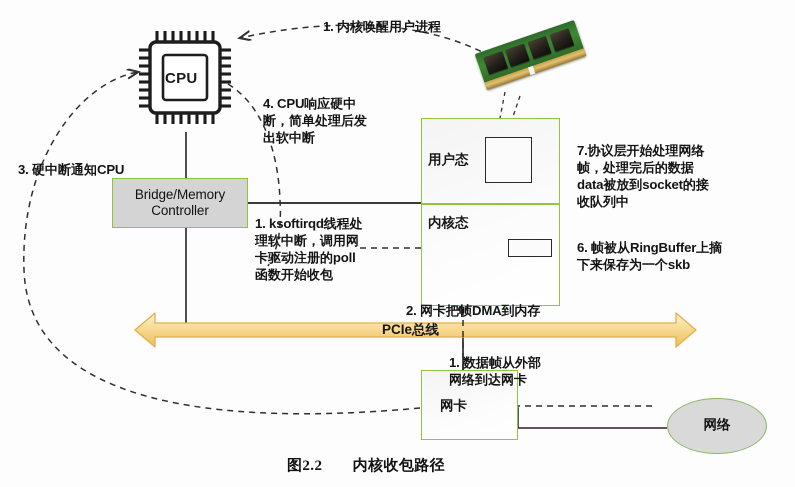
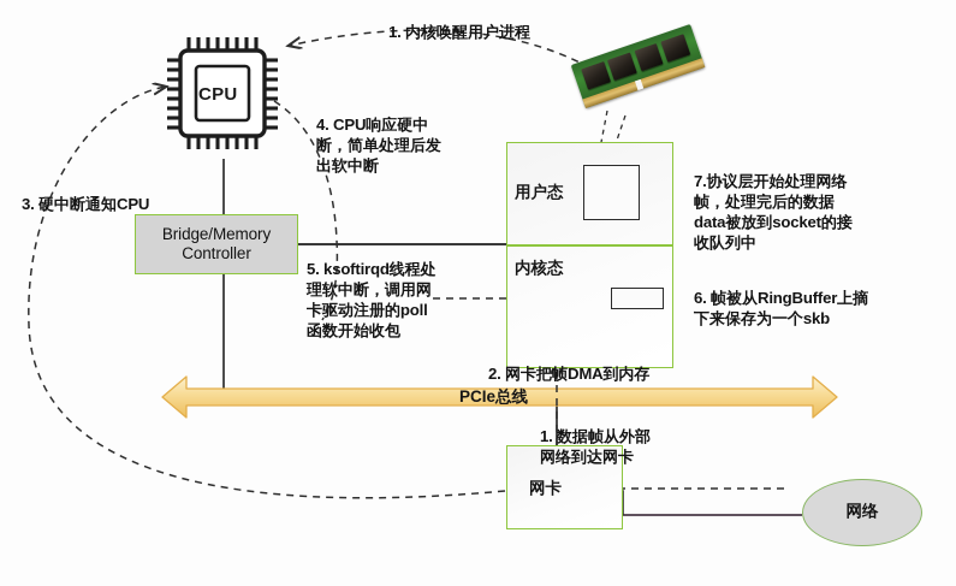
  CPU
  Bridge/Memory
  Controller
  用户态
  内核态
  PCIe总线
  网卡
  网络
  1. 数据帧从外部
  网络到达网卡
  2. 网卡把帧DMA到内存
  3. 硬中断通知CPU
  4. CPU响应硬中
  断，简单处理后发
  出软中断
- 1. ksoftirqd线程处
+ 5. ksoftirqd线程处
  理软中断，调用网
  卡驱动注册的poll
  函数开始收包
  6. 帧被从RingBuffer上摘
  下来保存为一个skb
  7.协议层开始处理网络
  帧，处理完后的数据
  data被放到socket的接
  收队列中
  1. 内核唤醒用户进程
- 图2.2 内核收包路径
